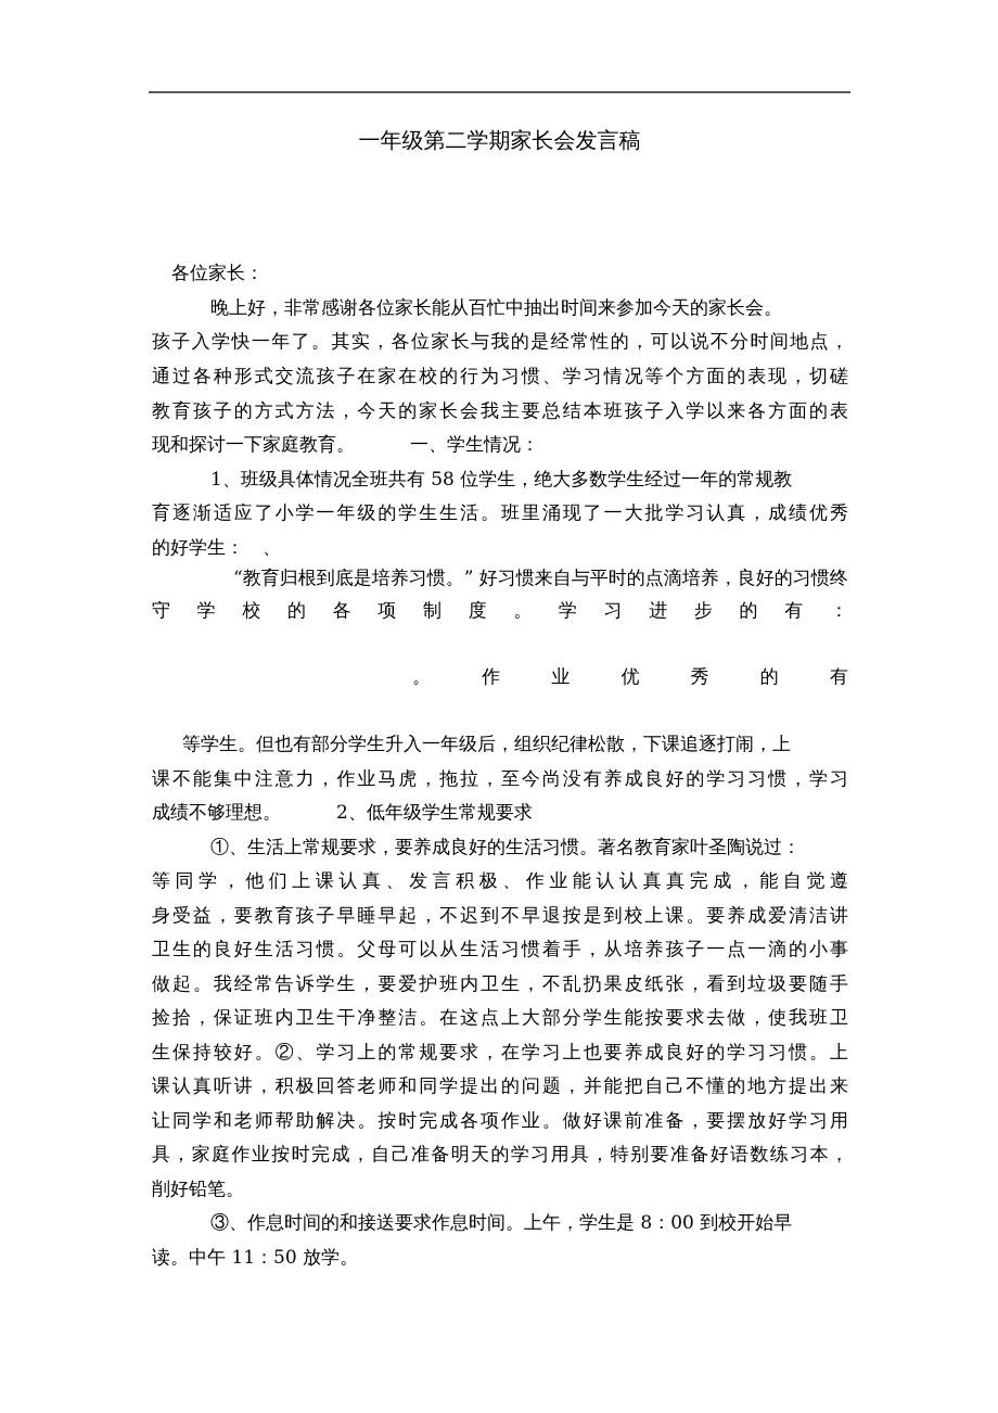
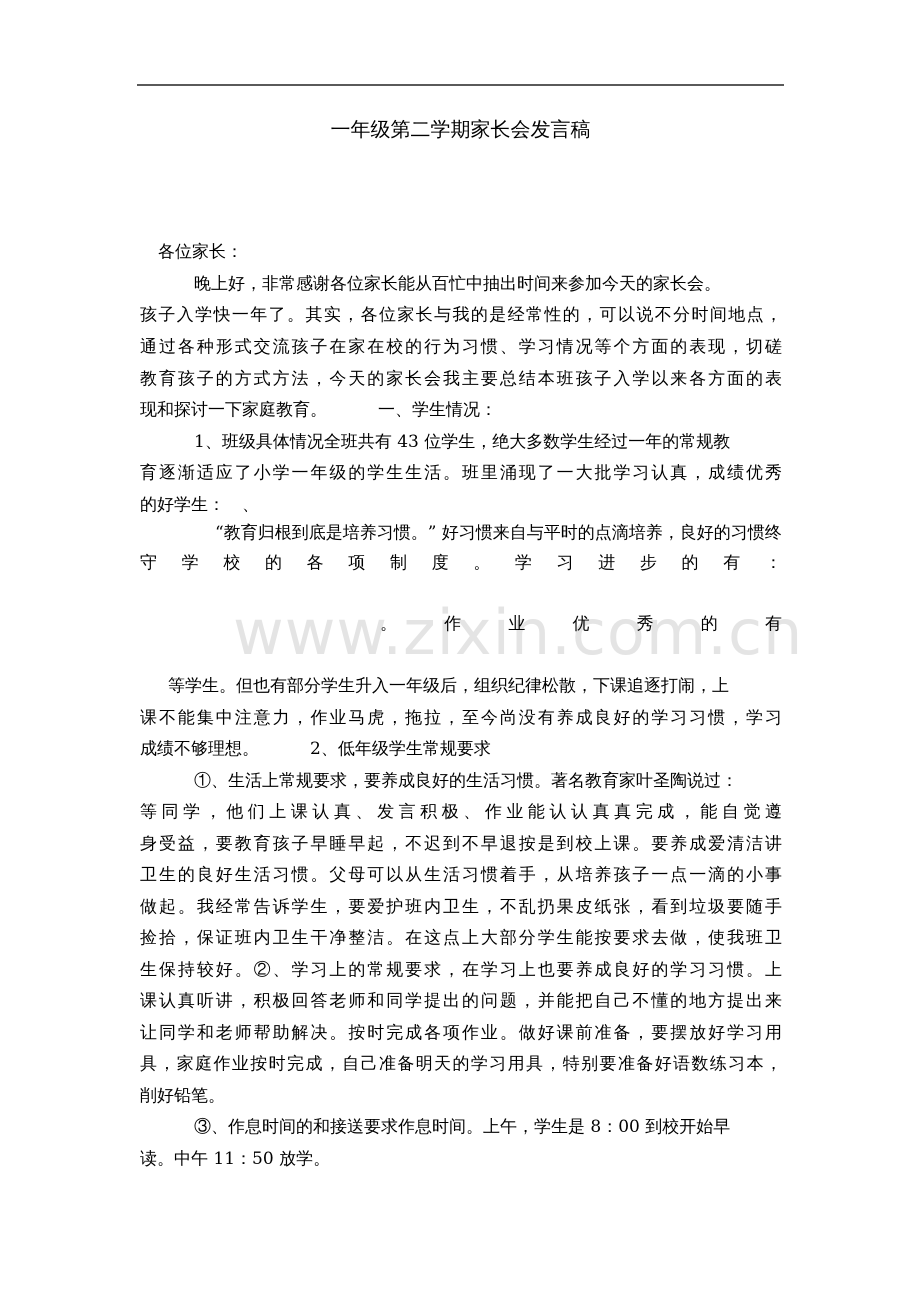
+ www.zixin.com.cn
  一年级第二学期家长会发言稿
  各位家长：
  晚上好，非常感谢各位家长能从百忙中抽出时间来参加今天的家长会。
  孩子入学快一年了。其实，各位家长与我的是经常性的，可以说不分时间地点，
  通过各种形式交流孩子在家在校的行为习惯、学习情况等个方面的表现，切磋
  教育孩子的方式方法，今天的家长会我主要总结本班孩子入学以来各方面的表
  现和探讨一下家庭教育。 一、学生情况：
- 1、班级具体情况全班共有 58 位学生，绝大多数学生经过一年的常规教
+ 1、班级具体情况全班共有 43 位学生，绝大多数学生经过一年的常规教
  育逐渐适应了小学一年级的学生生活。班里涌现了一大批学习认真，成绩优秀
  的好学生： 、
  “教育归根到底是培养习惯。” 好习惯来自与平时的点滴培养，良好的习惯终
  守
  学
  校
  的
  各
  项
  制
  度
  。
  学
  习
  进
  步
  的
  有
  ：
  。
  作
  业
  优
  秀
  的
  有
  等学生。但也有部分学生升入一年级后，组织纪律松散，下课追逐打闹，上
  课不能集中注意力，作业马虎，拖拉，至今尚没有养成良好的学习习惯，学习
  成绩不够理想。 2、低年级学生常规要求
  ①、生活上常规要求，要养成良好的生活习惯。著名教育家叶圣陶说过：
  等同学，他们上课认真、发言积极、作业能认认真真完成，能自觉遵
  身受益，要教育孩子早睡早起，不迟到不早退按是到校上课。要养成爱清洁讲
  卫生的良好生活习惯。父母可以从生活习惯着手，从培养孩子一点一滴的小事
  做起。我经常告诉学生，要爱护班内卫生，不乱扔果皮纸张，看到垃圾要随手
  捡拾，保证班内卫生干净整洁。在这点上大部分学生能按要求去做，使我班卫
  生保持较好。②、学习上的常规要求，在学习上也要养成良好的学习习惯。上
  课认真听讲，积极回答老师和同学提出的问题，并能把自己不懂的地方提出来
  让同学和老师帮助解决。按时完成各项作业。做好课前准备，要摆放好学习用
  具，家庭作业按时完成，自己准备明天的学习用具，特别要准备好语数练习本，
  削好铅笔。
  ③、作息时间的和接送要求作息时间。上午，学生是 8：00 到校开始早
  读。中午 11：50 放学。
